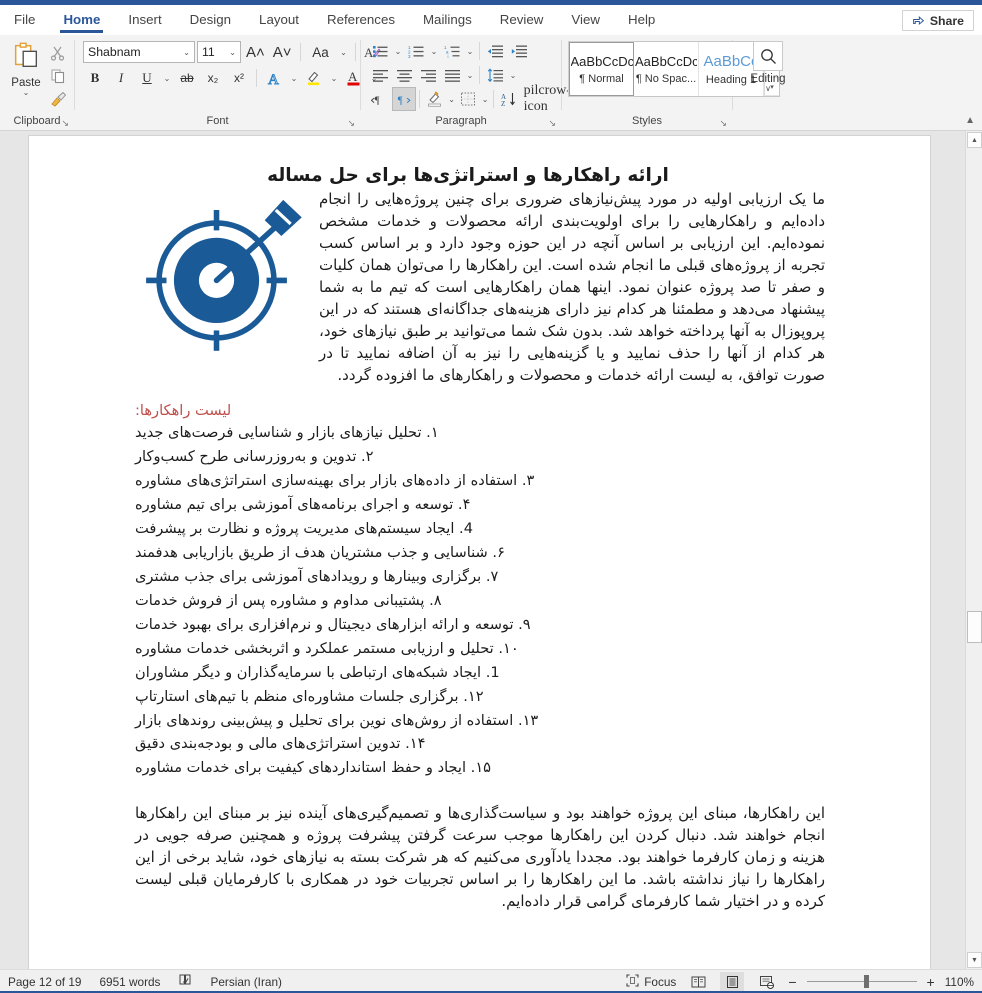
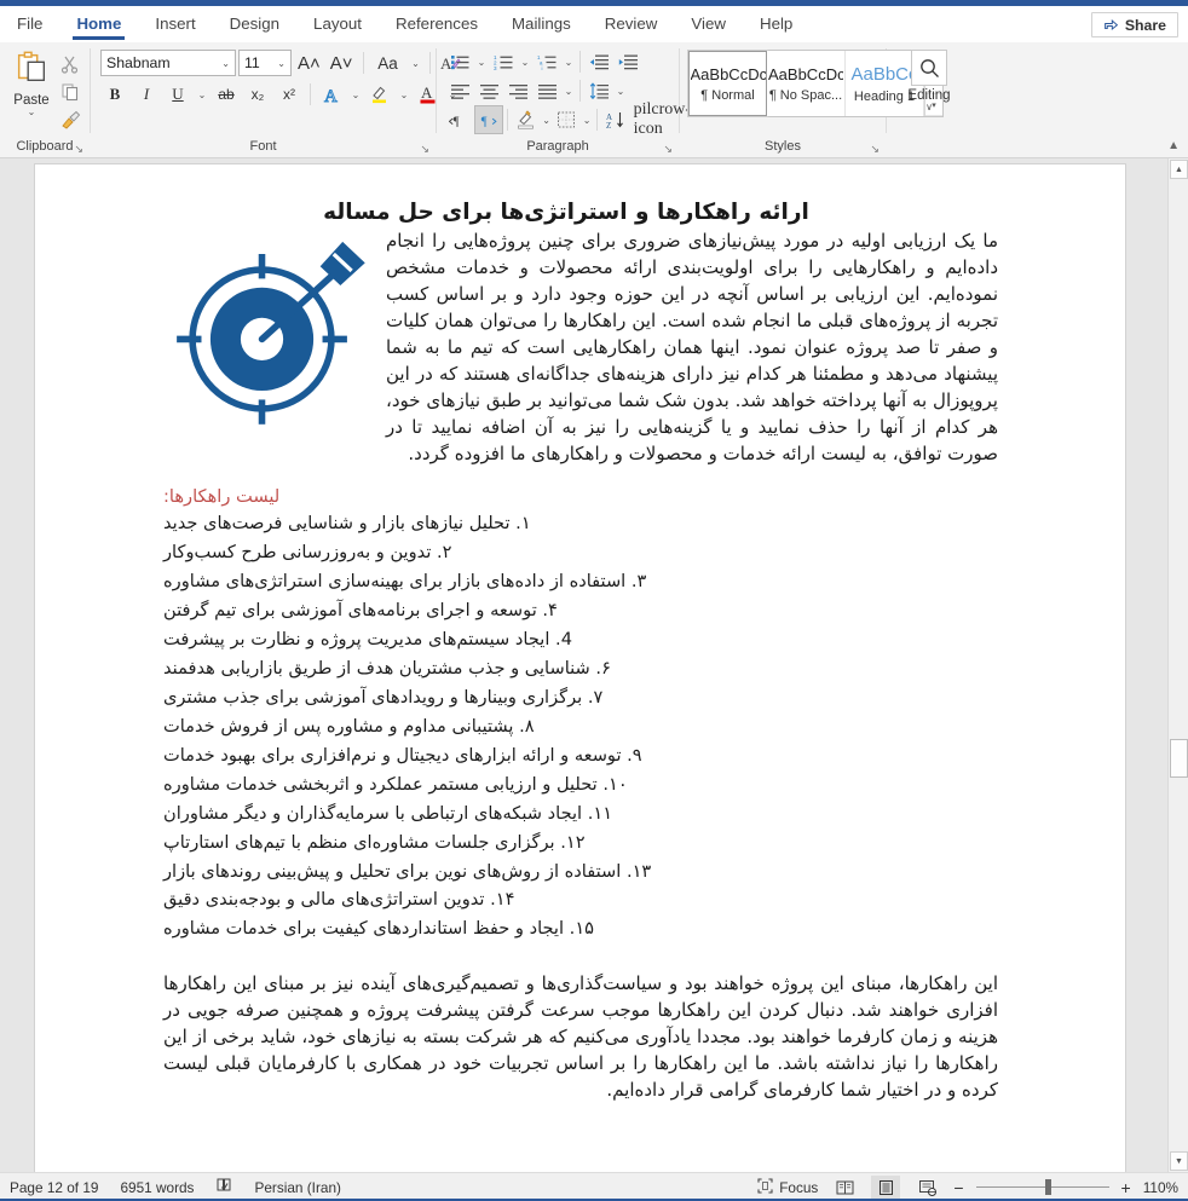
  File
  Home
  Insert
  Design
  Layout
  References
  Mailings
  Review
  View
  Help
  Share
  Paste
  ⌄
  Clipboard
  ↘
  Shabnam
  ⌄
  11
  ⌄
  A˄
  A˅
  Aa
  ⌄
  A
  B
  I
  U
  ⌄
  ab
  x₂
  x²
  A
  ⌄
  ⌄
  A
  ⌄
  Font
  ↘
  ⌄
  ⌄
  ⌄
  ⌄
  ⌄
  ¶
  ¶
  ⌄
  ⌄
  A
  Z
  pilcrowicon
  Paragraph
  ↘
  AaBbCcDc
  ¶ Normal
  AaBbCcDc
  ¶ No Spac...
  AaBbC
  Heading 1
  Styles
  ↘
  Editing
  ∨
  ▲
  ارائه راهکارها و استراتژی‌ها برای حل مساله
  ما یک ارزیابی اولیه در مورد پیشنیازهای ضروری برای چنین پروژه‌هایی را انجام داده‌ایم و راهکارهایی را برای اولویت‌بندی ارائه محصولات و خدمات مشخص نموده‌ایم. این ارزیابی بر اساس آنچه در این حوزه وجود دارد و بر اساس کسب تجربه از پروژه‌های قبلی ما انجام شده است. این راهکارها را می‌توان همان کلیات و صفر تا صد پروژه عنوان نمود. اینها همان راهکارهایی است که تیم ما به شما پیشنهاد می‌دهد و مطمئنا هر کدام نیز دارای هزینه‌های جداگانه‌ای هستند که در این پروپوزال به آنها پرداخته خواهد شد. بدون شک شما می‌توانید بر طبق نیازهای خود، هر کدام از آنها را حذف نمایید و یا گزینه‌هایی را نیز به آن اضافه نمایید تا در صورت توافق، به لیست ارائه خدمات و محصولات و راهکارهای ما افزوده گردد.
  لیست راهکارها:
  ۱. تحلیل نیازهای بازار و شناسایی فرصت‌های جدید
  ۲. تدوین و به‌روزرسانی طرح کسب‌وکار
  ۳. استفاده از داده‌های بازار برای بهینه‌سازی استراتژی‌های مشاوره
- ۴. توسعه و اجرای برنامه‌های آموزشی برای تیم مشاوره
+ ۴. توسعه و اجرای برنامه‌های آموزشی برای تیم گرفتن
  4. ایجاد سیستم‌های مدیریت پروژه و نظارت بر پیشرفت
  ۶. شناسایی و جذب مشتریان هدف از طریق بازاریابی هدفمند
  ۷. برگزاری وبینارها و رویدادهای آموزشی برای جذب مشتری
  ۸. پشتیبانی مداوم و مشاوره پس از فروش خدمات
  ۹. توسعه و ارائه ابزارهای دیجیتال و نرم‌افزاری برای بهبود خدمات
  ۱۰. تحلیل و ارزیابی مستمر عملکرد و اثربخشی خدمات مشاوره
- 1. ایجاد شبکه‌های ارتباطی با سرمایه‌گذاران و دیگر مشاوران
+ ۱۱. ایجاد شبکه‌های ارتباطی با سرمایه‌گذاران و دیگر مشاوران
  ۱۲. برگزاری جلسات مشاوره‌ای منظم با تیم‌های استارتاپ
  ۱۳. استفاده از روش‌های نوین برای تحلیل و پیش‌بینی روندهای بازار
  ۱۴. تدوین استراتژی‌های مالی و بودجه‌بندی دقیق
  ۱۵. ایجاد و حفظ استانداردهای کیفیت برای خدمات مشاوره
- این راهکارها، مبنای این پروژه خواهند بود و سیاست‌گذاری‌ها و تصمیم‌گیری‌های آینده نیز بر مبنای این راهکارها انجام خواهند شد. دنبال کردن این راهکارها موجب سرعت گرفتن پیشرفت پروژه و همچنین صرفه جویی در هزینه و زمان کارفرما خواهند بود. مجددا یادآوری می‌کنیم که هر شرکت بسته به نیازهای خود، شاید برخی از این راهکارها را نیاز نداشته باشد. ما این راهکارها را بر اساس تجربیات خود در همکاری با کارفرمایان قبلی لیست کرده و در اختیار شما کارفرمای گرامی قرار داده‌ایم.
+ این راهکارها، مبنای این پروژه خواهند بود و سیاست‌گذاری‌ها و تصمیم‌گیری‌های آینده نیز بر مبنای این راهکارها افزاری خواهند شد. دنبال کردن این راهکارها موجب سرعت گرفتن پیشرفت پروژه و همچنین صرفه جویی در هزینه و زمان کارفرما خواهند بود. مجددا یادآوری می‌کنیم که هر شرکت بسته به نیازهای خود، شاید برخی از این راهکارها را نیاز نداشته باشد. ما این راهکارها را بر اساس تجربیات خود در همکاری با کارفرمایان قبلی لیست کرده و در اختیار شما کارفرمای گرامی قرار داده‌ایم.
  Page 12 of 19
  6951 words
  Persian (Iran)
  Focus
  −
  +
  110%
